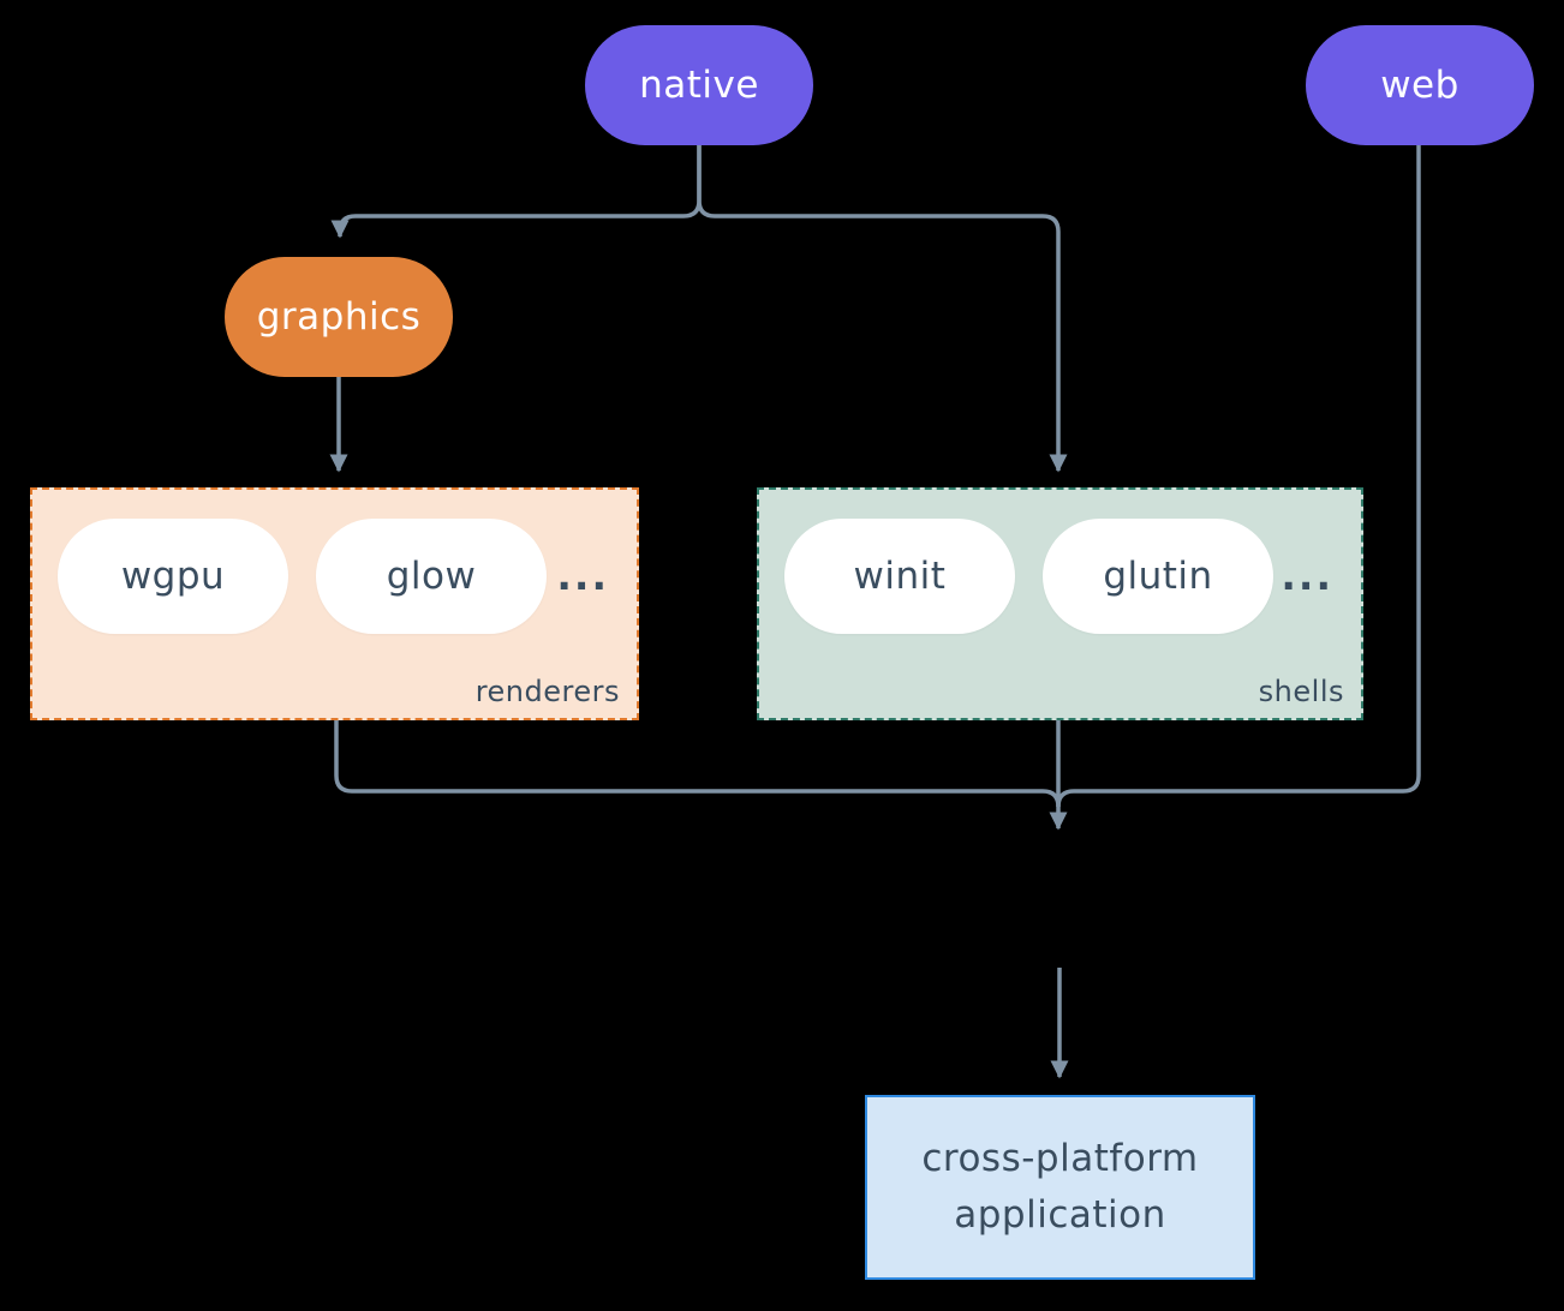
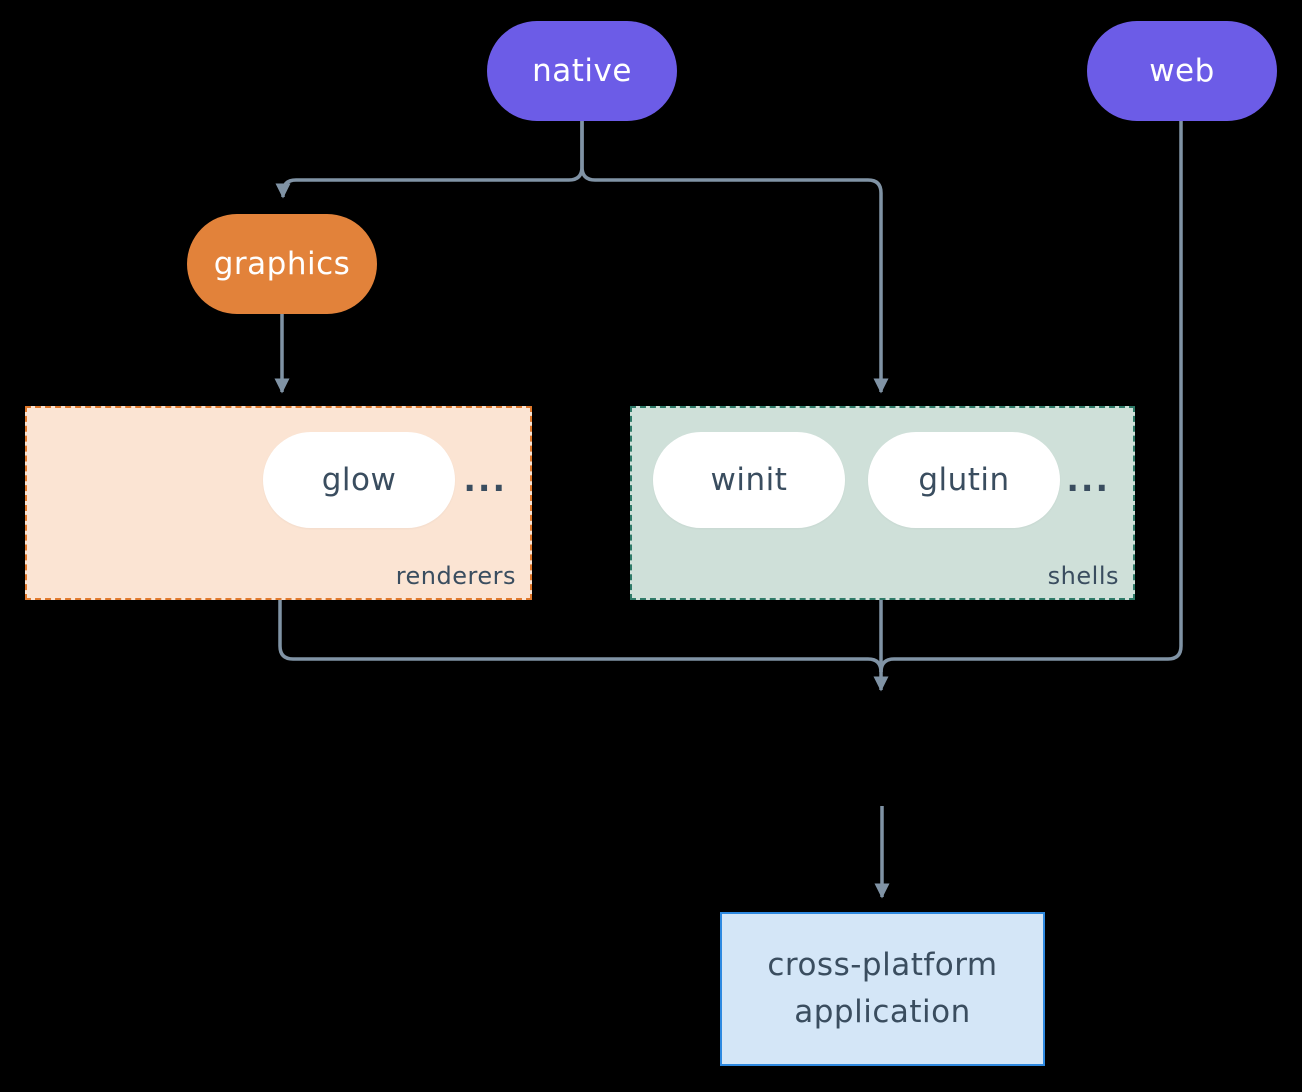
  native
  web
  graphics
- wgpu
  glow
  ...
  renderers
  winit
  glutin
  ...
  shells
  cross-platform
  application
